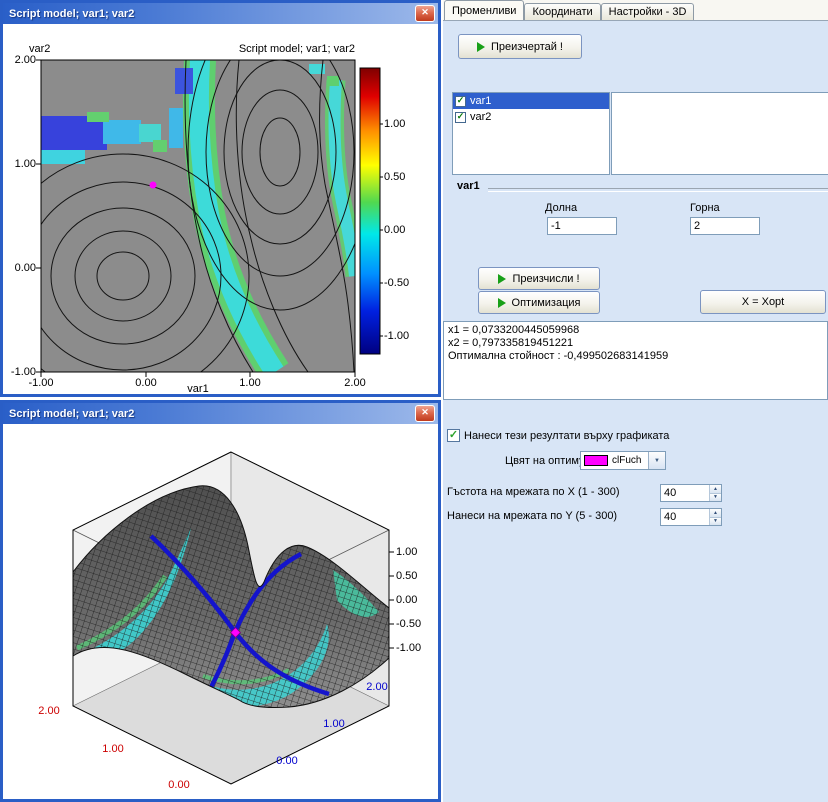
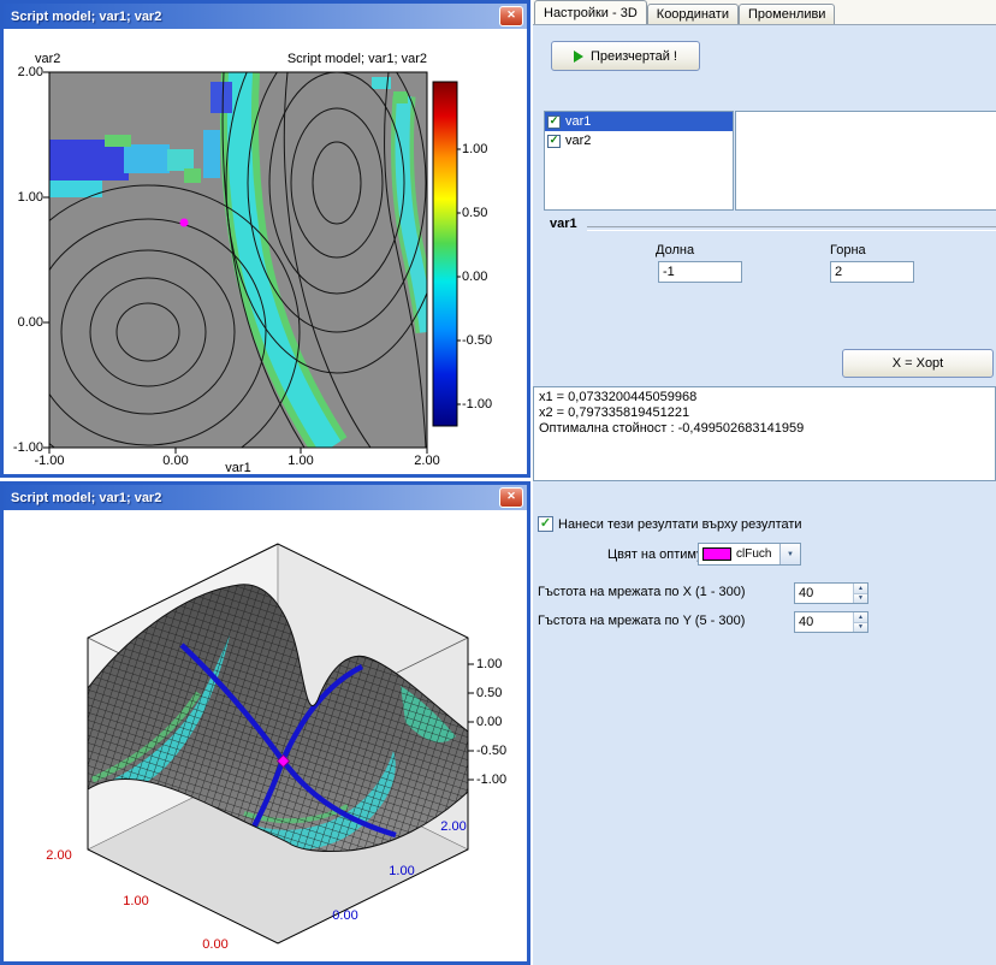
  Script model; var1; var2
  var2
  Script model; var1; var2
  2.00
  1.00
  0.00
  -1.00
  -1.00
  0.00
  1.00
  2.00
  var1
  1.00
  0.50
  0.00
  -0.50
  -1.00
  Script model; var1; var2
  2.00
  1.00
  0.00
  0.00
  1.00
  2.00
  1.00
  0.50
  0.00
  -0.50
  -1.00
- Променливи
+ Настройки - 3D
  Координати
- Настройки - 3D
+ Променливи
  Преизчертай !
  var1
  var2
  var1
  Долна
  Горна
  -1
  2
- Преизчисли !
- Оптимизация
  X = Xopt
  x1 = 0,0733200445059968
  x2 = 0,797335819451221
  Оптимална стойност : -0,499502683141959
- Нанеси тези резултати върху графиката
+ Нанеси тези резултати върху резултати
  Цвят на оптим
  clFuch
  Гъстота на мрежата по X (1 - 300)
  40
- Нанеси на мрежата по Y (5 - 300)
+ Гъстота на мрежата по Y (5 - 300)
  40
